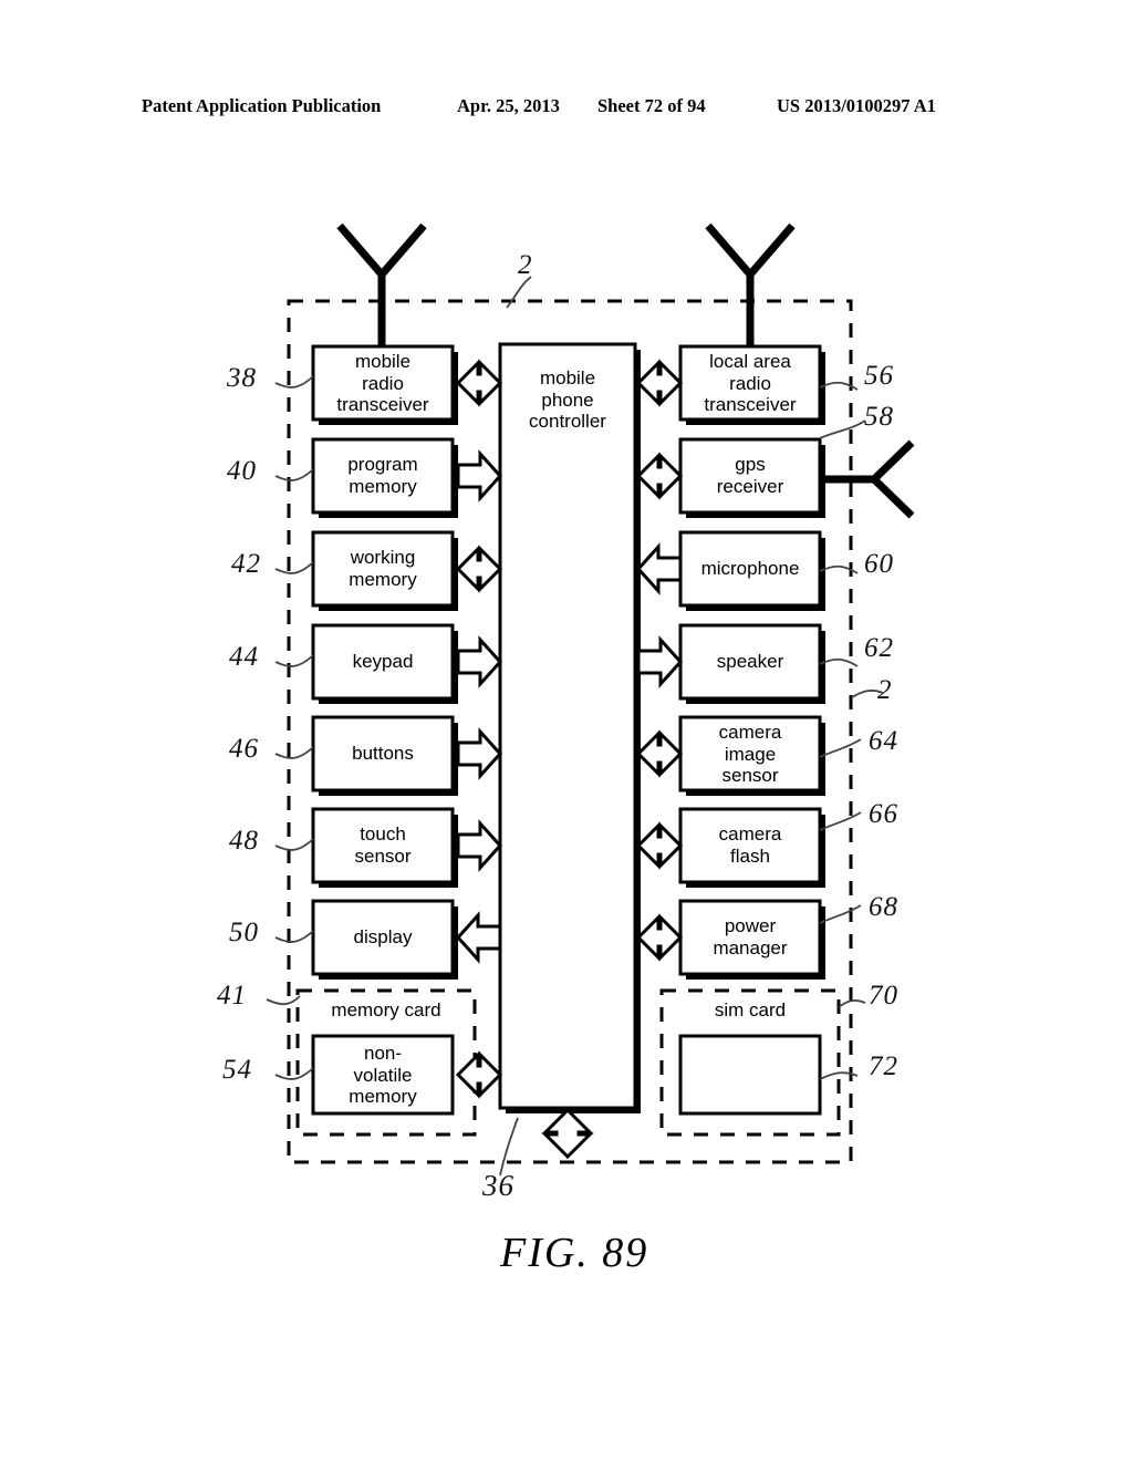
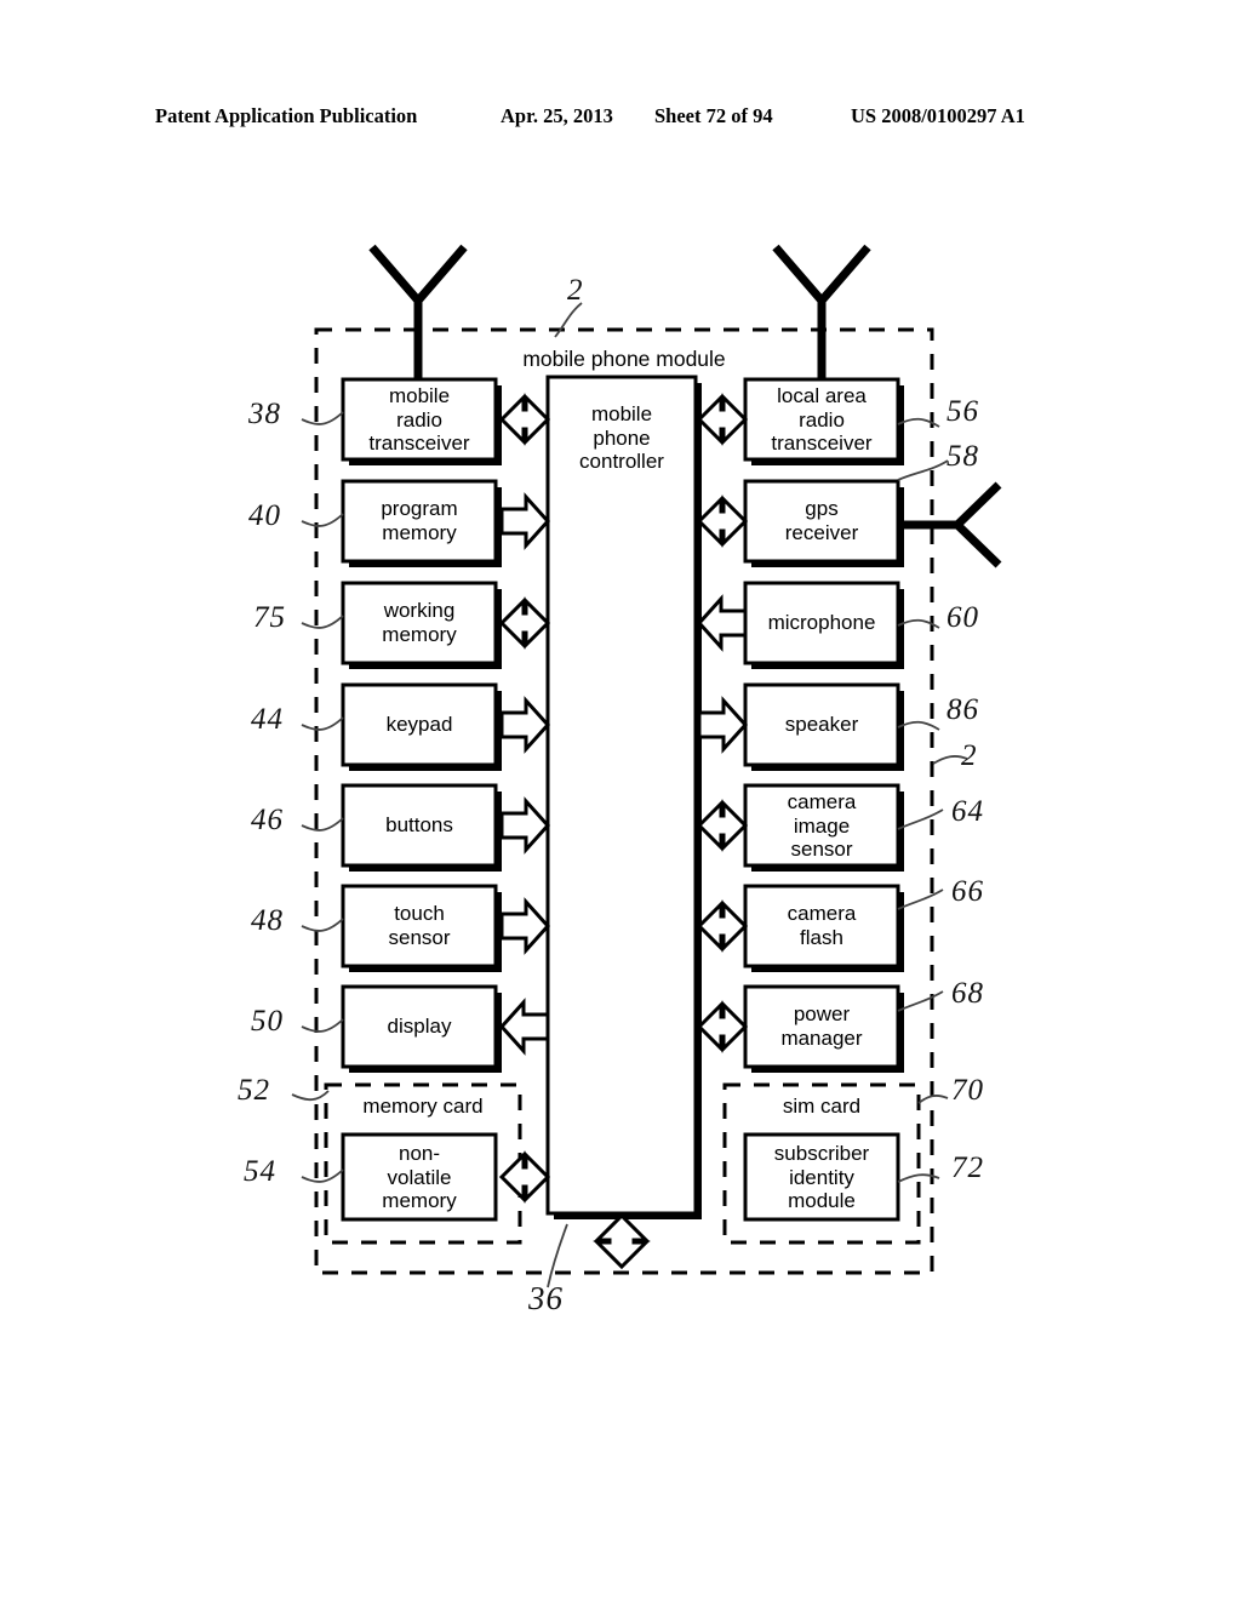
  Patent Application Publication
  Apr. 25, 2013
  Sheet 72 of 94
- US 2013/0100297 A1
+ US 2008/0100297 A1
+ mobile phone module
  memory card
  sim card
  mobile
  phone
  controller
  mobile
  radio
  transceiver
  program
  memory
  working
  memory
  keypad
  buttons
  touch
  sensor
  display
  non-
  volatile
  memory
  local area
  radio
  transceiver
  gps
  receiver
  microphone
  speaker
  camera
  image
  sensor
  camera
  flash
  power
  manager
+ subscriber
+ identity
+ module
  38
  40
- 42
+ 75
  44
  46
  48
  50
- 41
+ 52
  54
  56
  58
  60
- 62
+ 86
  2
  64
  66
  68
  70
  72
  2
  36
- FIG. 89
